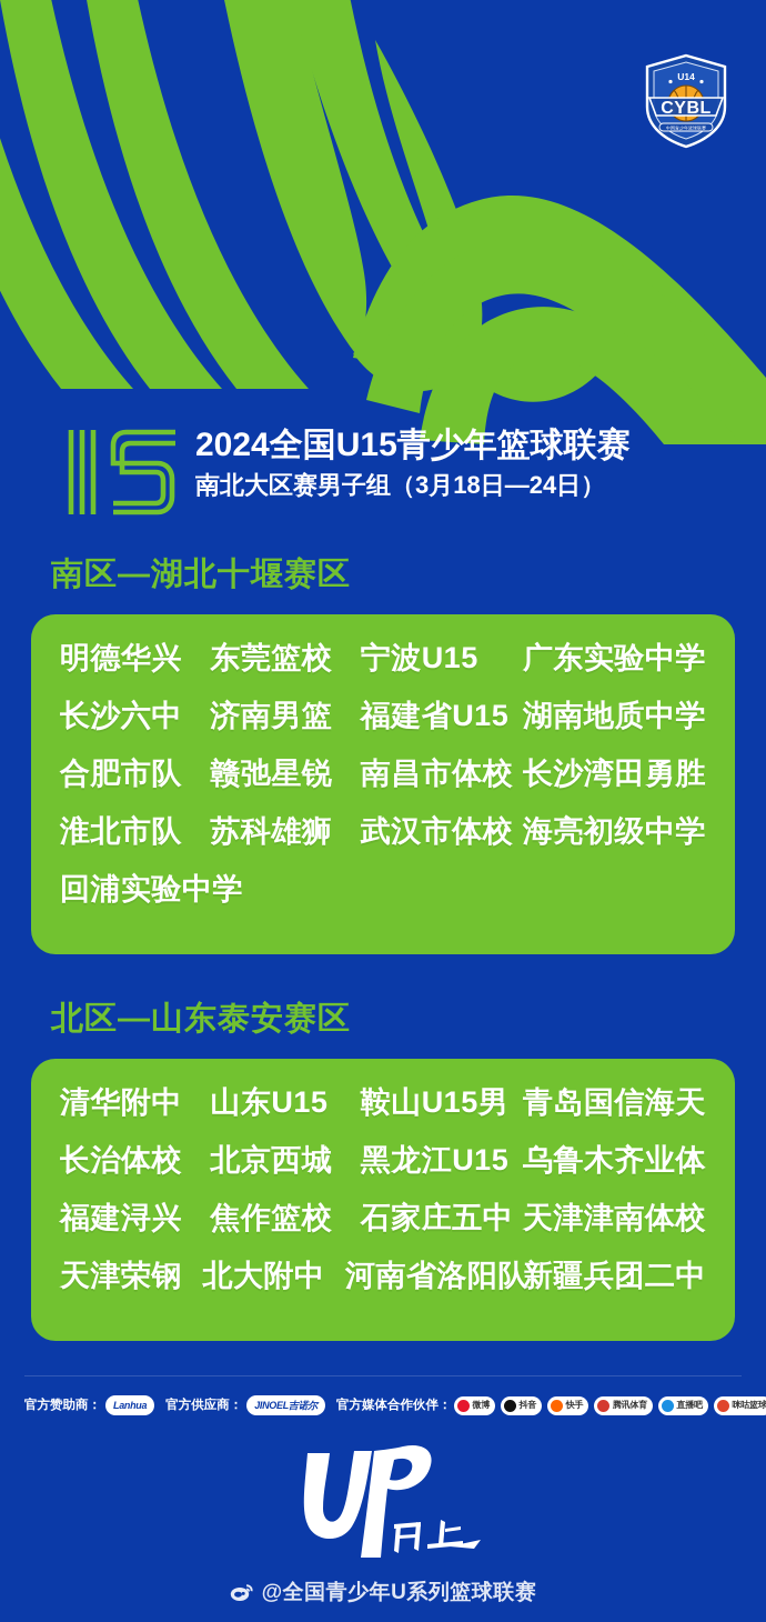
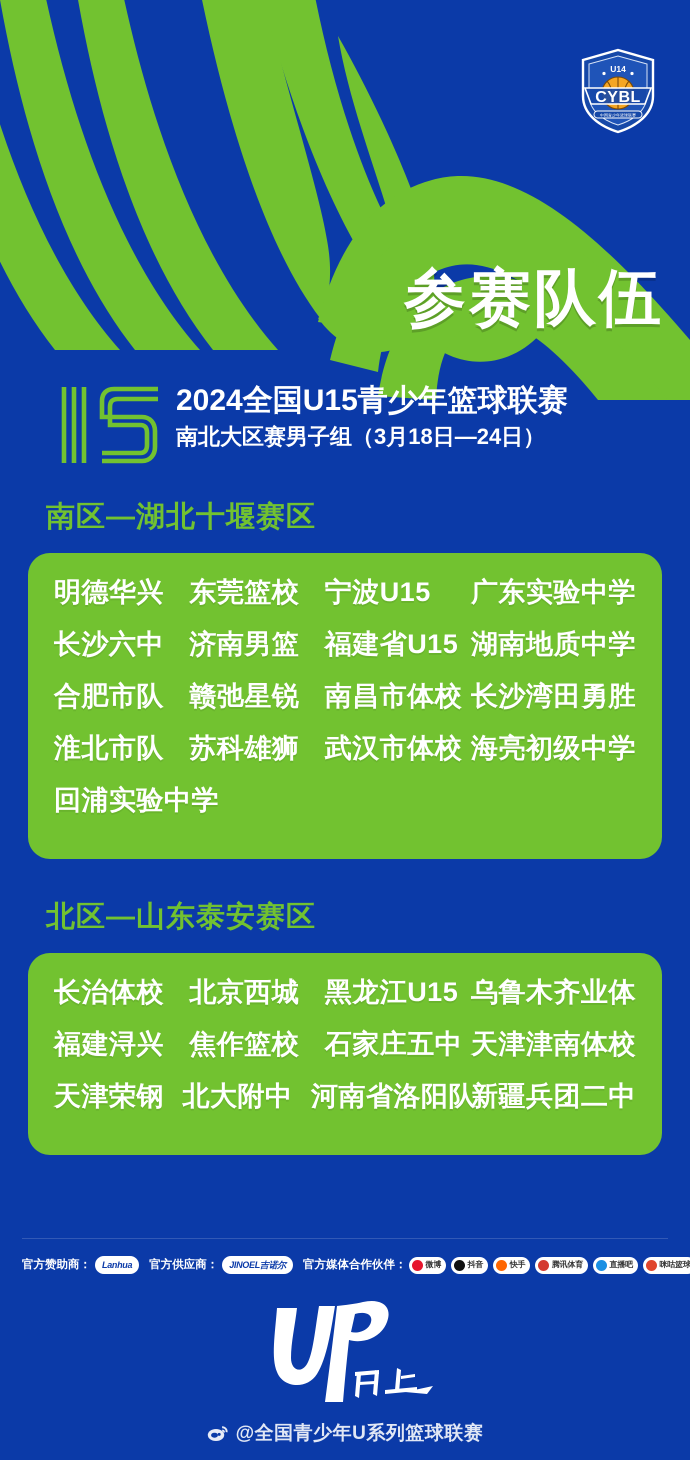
  U14
  CYBL
+ 参赛队伍
  2024全国U15青少年篮球联赛
  南北大区赛男子组（3月18日—24日）
  南区—湖北十堰赛区
  明德华兴
  东莞篮校
  宁波U15
  广东实验中学
  长沙六中
  济南男篮
  福建省U15
  湖南地质中学
  合肥市队
  赣弛星锐
  南昌市体校
  长沙湾田勇胜
  淮北市队
  苏科雄狮
  武汉市体校
  海亮初级中学
  回浦实验中学
  北区—山东泰安赛区
- 清华附中
- 山东U15
- 鞍山U15男
- 青岛国信海天
  长治体校
  北京西城
  黑龙江U15
  乌鲁木齐业体
  福建浔兴
  焦作篮校
  石家庄五中
  天津津南体校
  天津荣钢
  北大附中
  河南省洛阳队
  新疆兵团二中
  官方赞助商：
  Lanhua
  官方供应商：
  JINOEL吉诺尔
  官方媒体合作伙伴：
  微博
  抖音
  快手
  腾讯体育
  直播吧
  咪咕篮球
  @全国青少年U系列篮球联赛
